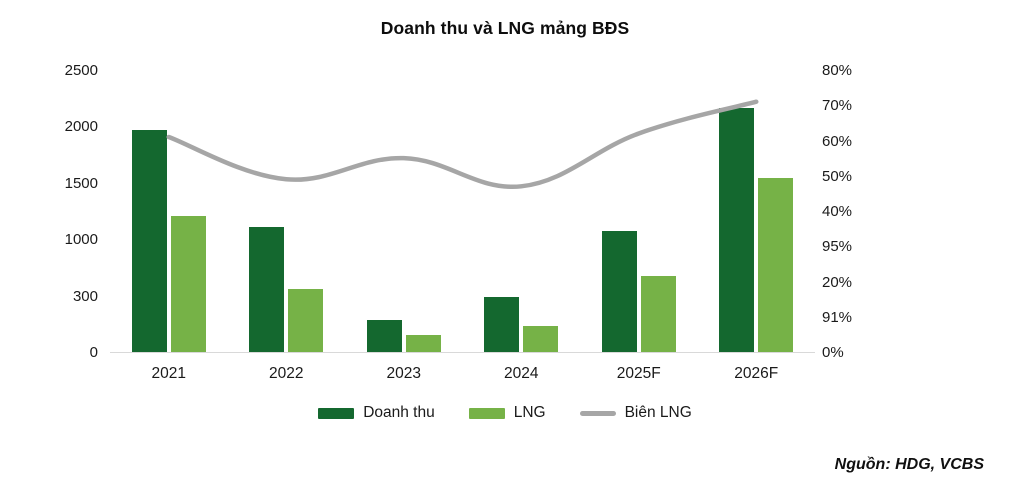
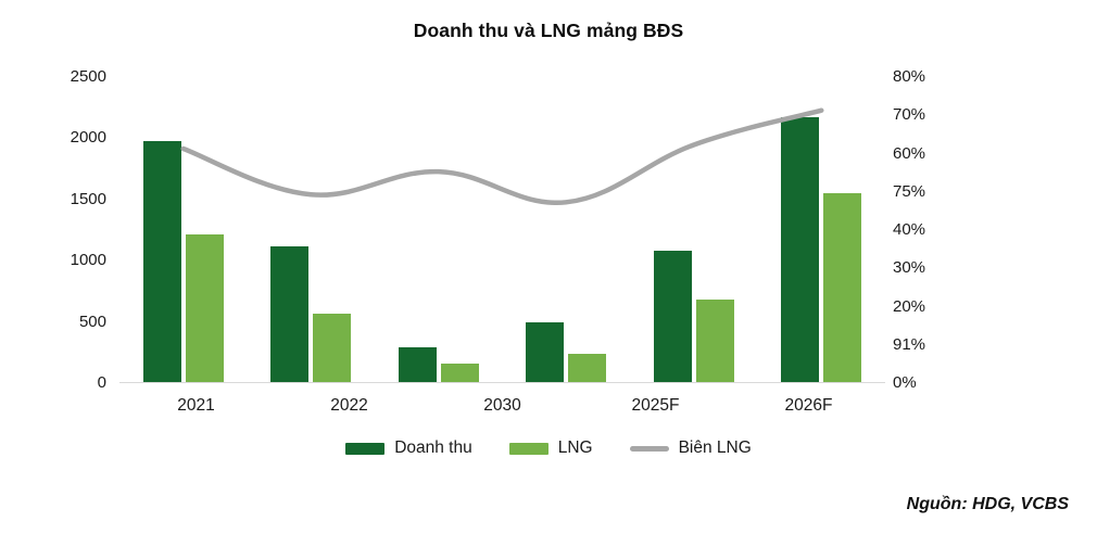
  Doanh thu và LNG mảng BĐS
  0
- 300
+ 500
  1000
  1500
  2000
  2500
  0%
  91%
  20%
- 95%
+ 30%
  40%
- 50%
+ 75%
  60%
  70%
  80%
  2021
  2022
- 2023
- 2024
+ 2030
  2025F
  2026F
  Doanh thu
  LNG
  Biên LNG
  Nguồn: HDG, VCBS
